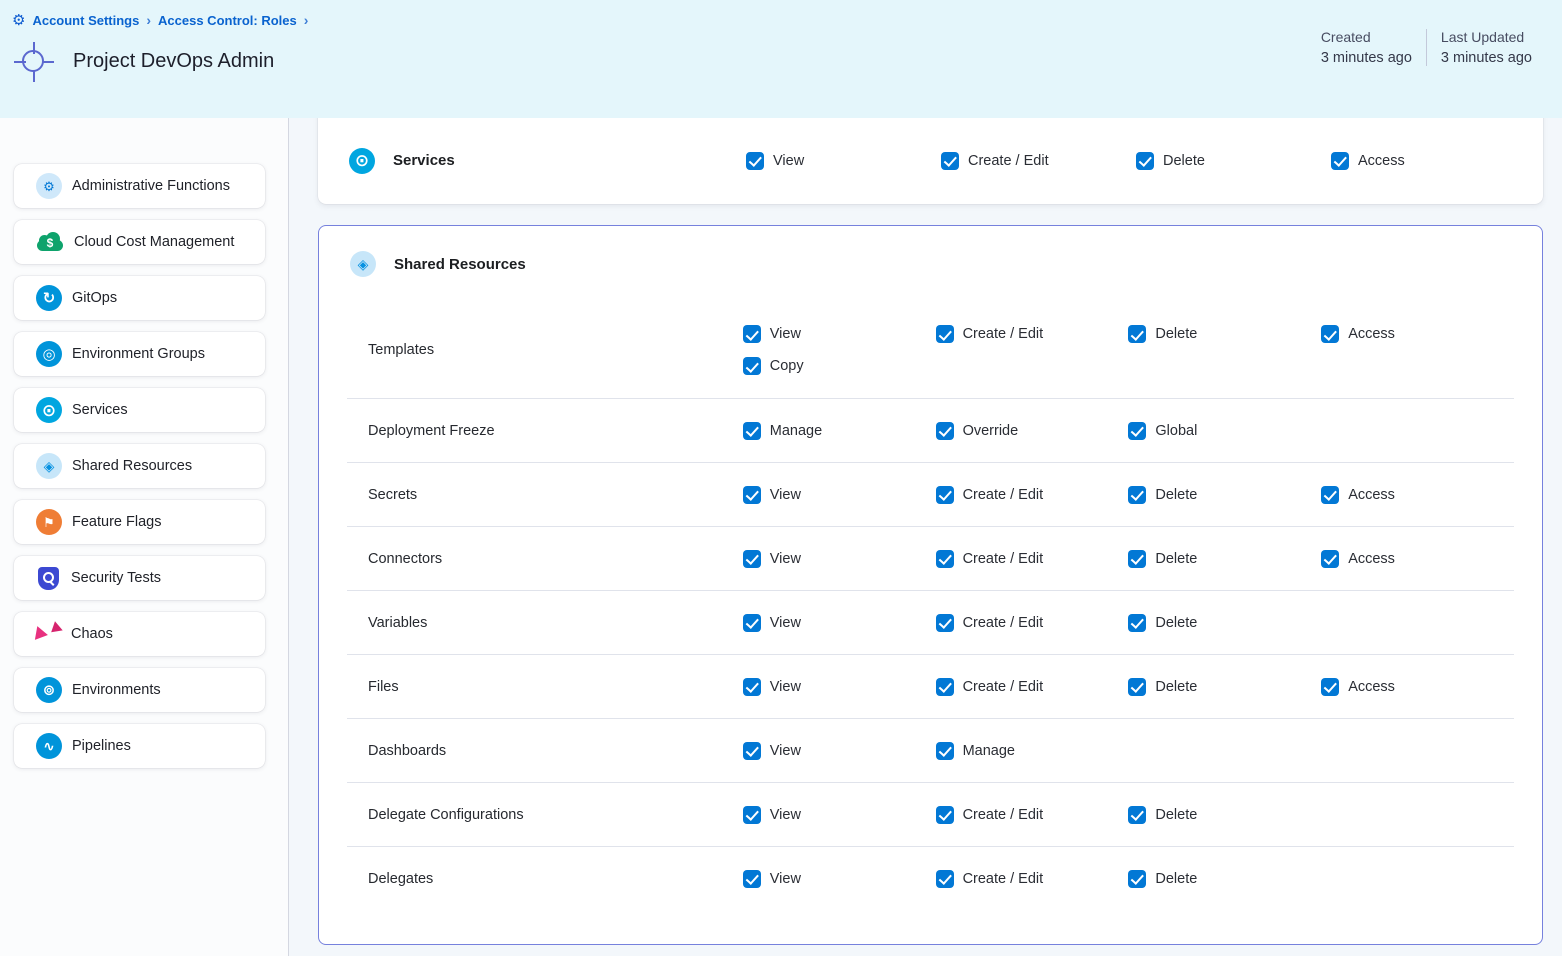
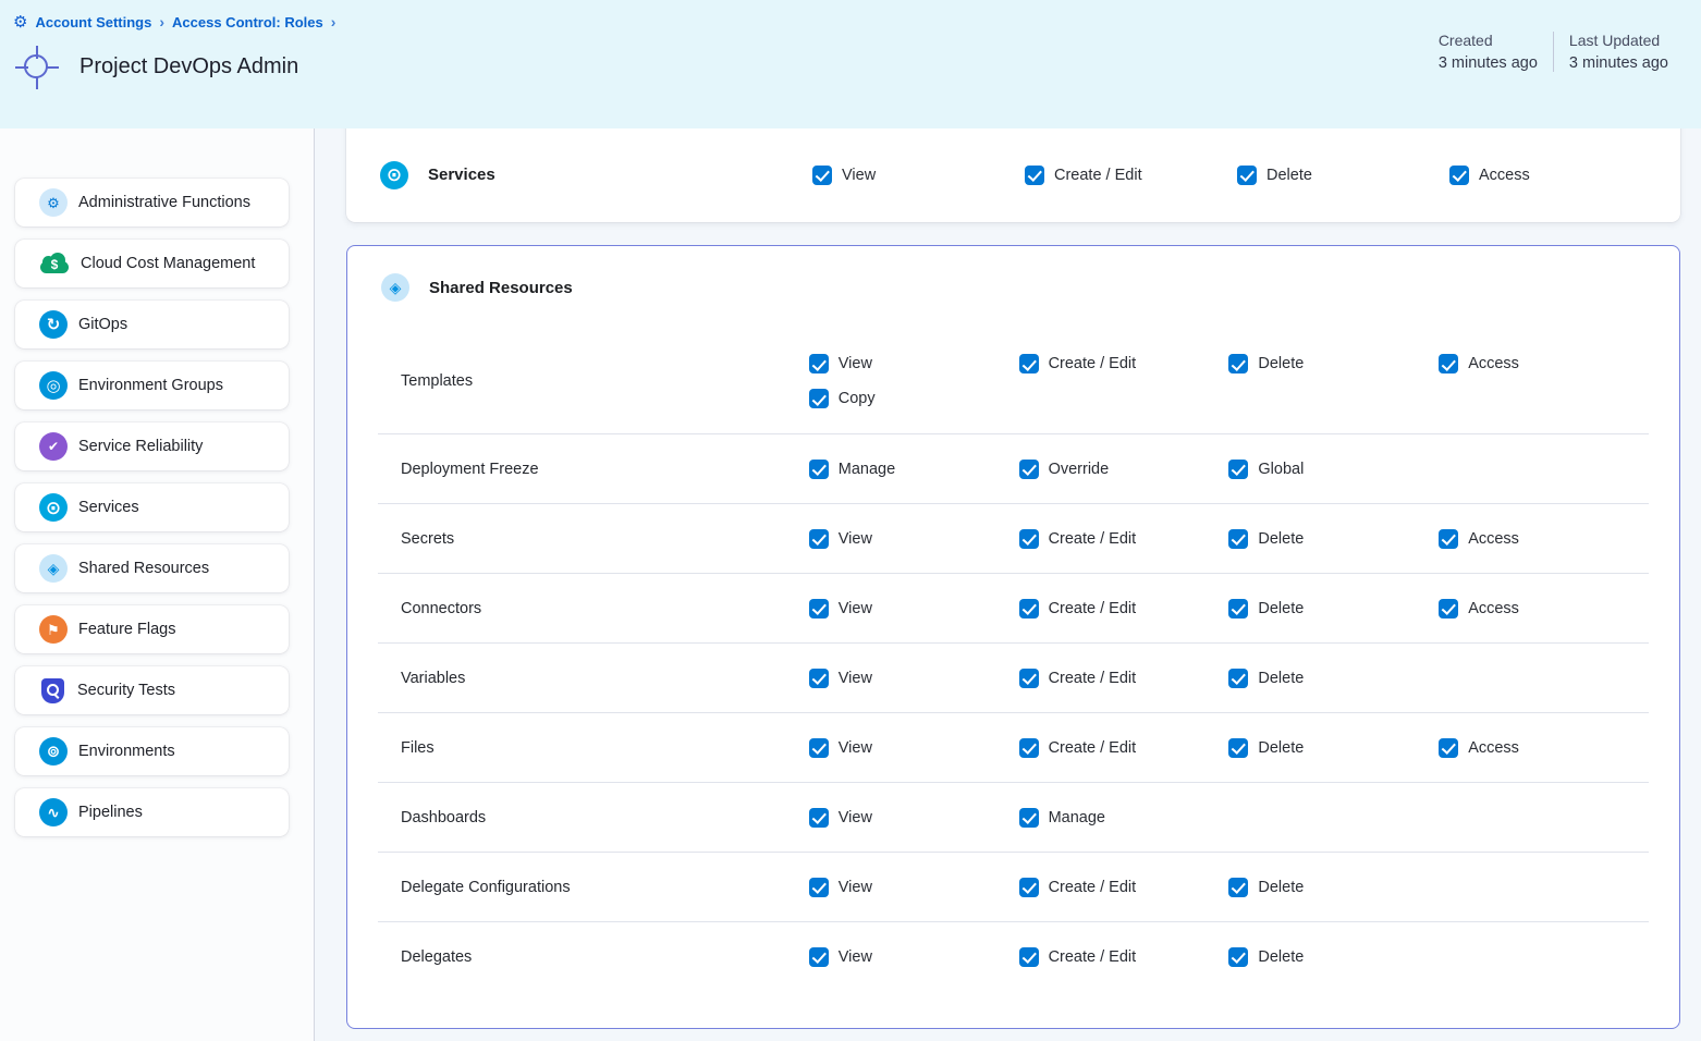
  ⚙
  Account Settings
  ›
  Access Control: Roles
  ›
  Project DevOps Admin
  Created
  3 minutes ago
  Last Updated
  3 minutes ago
  ⚙
  Administrative Functions
  $
  Cloud Cost Management
  ↻
  GitOps
  ◎
  Environment Groups
+ ✔
+ Service Reliability
  ⊙
  Services
  ◈
  Shared Resources
  ⚑
  Feature Flags
  Security Tests
- Chaos
  ⊚
  Environments
  ∿
  Pipelines
  ⊙
  Services
  View
  Create / Edit
  Delete
  Access
  ◈
  Shared Resources
  Templates
  View
  Copy
  Create / Edit
  Delete
  Access
  Deployment Freeze
  Manage
  Override
  Global
  Secrets
  View
  Create / Edit
  Delete
  Access
  Connectors
  View
  Create / Edit
  Delete
  Access
  Variables
  View
  Create / Edit
  Delete
  Files
  View
  Create / Edit
  Delete
  Access
  Dashboards
  View
  Manage
  Delegate Configurations
  View
  Create / Edit
  Delete
  Delegates
  View
  Create / Edit
  Delete
